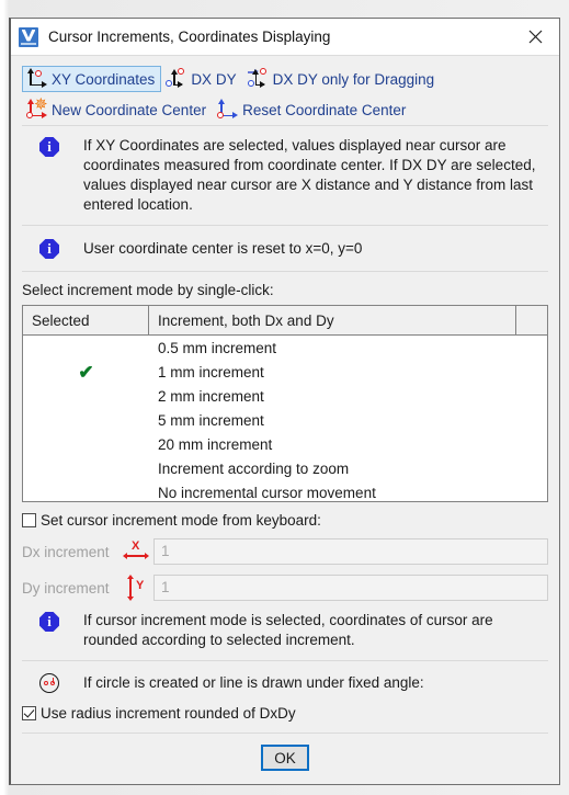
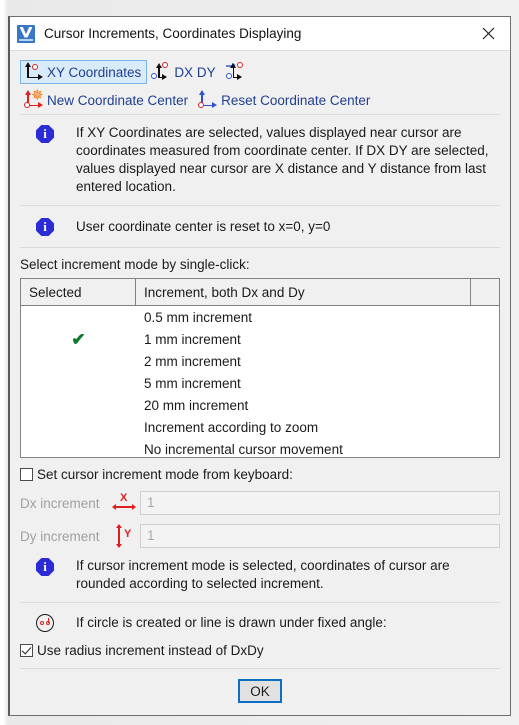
  Cursor Increments, Coordinates Displaying
  XY Coordinates
  DX DY
- DX DY only for Dragging
  ✵
  New Coordinate Center
  Reset Coordinate Center
  If XY Coordinates are selected, values displayed near cursor are coordinates measured from coordinate center. If DX DY are selected, values displayed near cursor are X distance and Y distance from last entered location.
  User coordinate center is reset to x=0, y=0
  Select increment mode by single-click:
  Selected
  Increment, both Dx and Dy
  0.5 mm increment
  ✔
  1 mm increment
  2 mm increment
  5 mm increment
  20 mm increment
  Increment according to zoom
  No incremental cursor movement
  Set cursor increment mode from keyboard:
  Dx increment
  X
  1
  Dy increment
  Y
  1
  If cursor increment mode is selected, coordinates of cursor are rounded according to selected increment.
  If circle is created or line is drawn under fixed angle:
- Use radius increment rounded of DxDy
+ Use radius increment instead of DxDy
  OK
